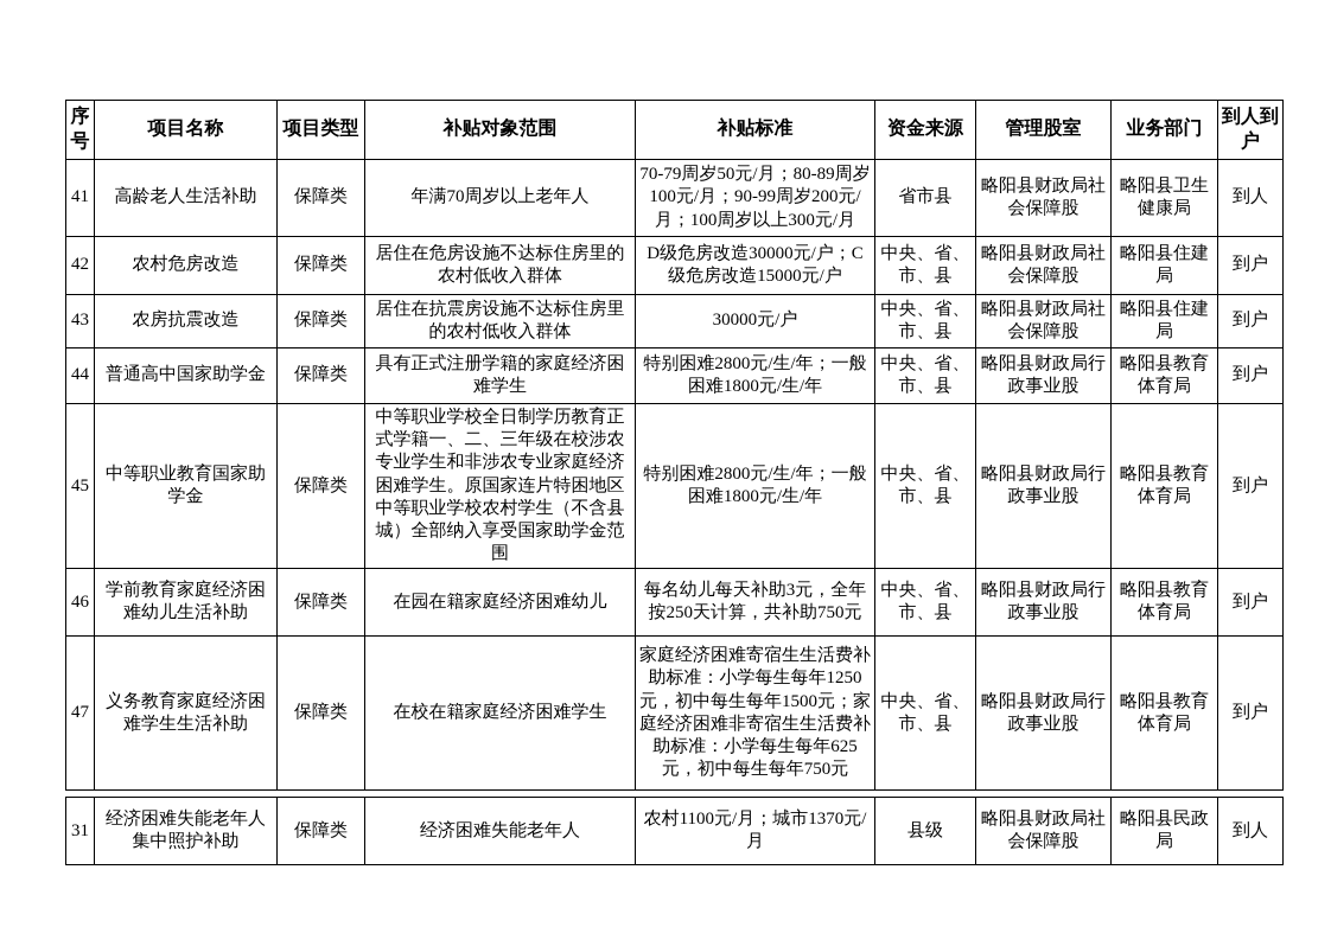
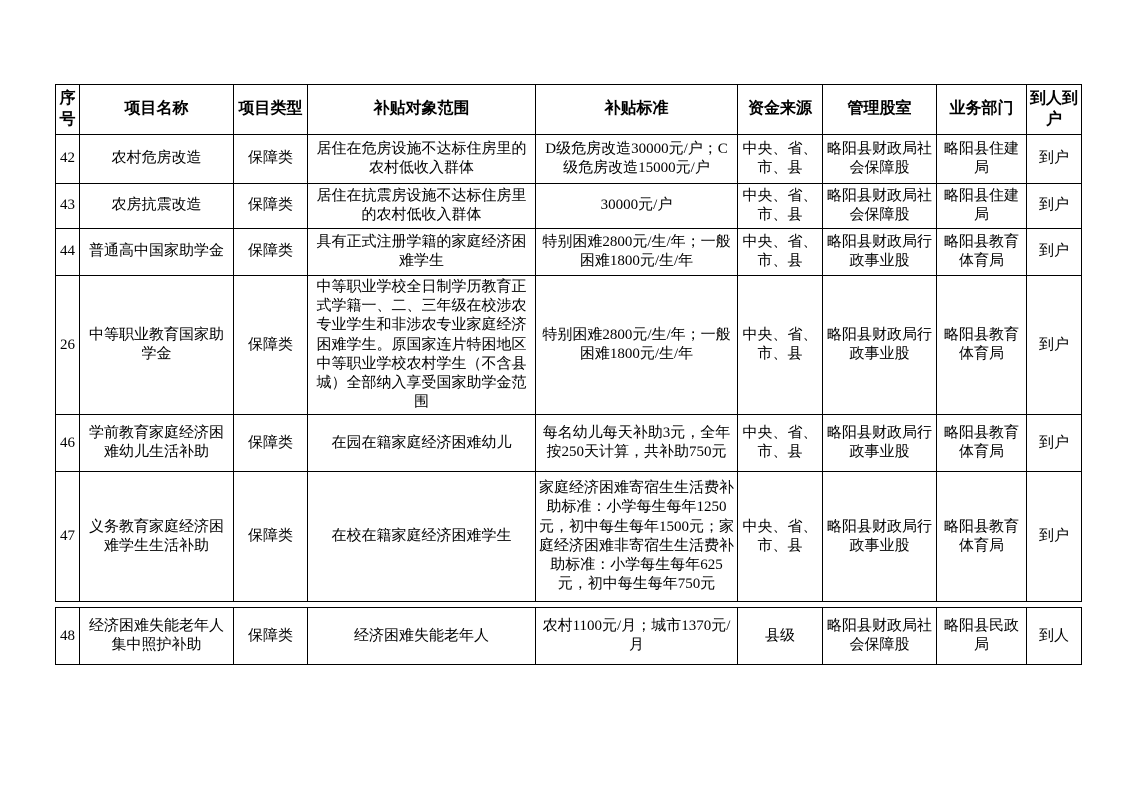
  序号	项目名称	项目类型	补贴对象范围	补贴标准	资金来源	管理股室	业务部门	到人到户
- 41	高龄老人生活补助	保障类	年满70周岁以上老年人	70-79周岁50元/月；80-89周岁100元/月；90-99周岁200元/月；100周岁以上300元/月	省市县	略阳县财政局社会保障股	略阳县卫生健康局	到人
  42	农村危房改造	保障类	居住在危房设施不达标住房里的农村低收入群体	D级危房改造30000元/户；C级危房改造15000元/户	中央、省、市、县	略阳县财政局社会保障股	略阳县住建局	到户
  43	农房抗震改造	保障类	居住在抗震房设施不达标住房里的农村低收入群体	30000元/户	中央、省、市、县	略阳县财政局社会保障股	略阳县住建局	到户
  44	普通高中国家助学金	保障类	具有正式注册学籍的家庭经济困难学生	特别困难2800元/生/年；一般困难1800元/生/年	中央、省、市、县	略阳县财政局行政事业股	略阳县教育体育局	到户
- 45	中等职业教育国家助学金	保障类	中等职业学校全日制学历教育正式学籍一、二、三年级在校涉农专业学生和非涉农专业家庭经济困难学生。原国家连片特困地区中等职业学校农村学生（不含县城）全部纳入享受国家助学金范围	特别困难2800元/生/年；一般困难1800元/生/年	中央、省、市、县	略阳县财政局行政事业股	略阳县教育体育局	到户
+ 26	中等职业教育国家助学金	保障类	中等职业学校全日制学历教育正式学籍一、二、三年级在校涉农专业学生和非涉农专业家庭经济困难学生。原国家连片特困地区中等职业学校农村学生（不含县城）全部纳入享受国家助学金范围	特别困难2800元/生/年；一般困难1800元/生/年	中央、省、市、县	略阳县财政局行政事业股	略阳县教育体育局	到户
  46	学前教育家庭经济困难幼儿生活补助	保障类	在园在籍家庭经济困难幼儿	每名幼儿每天补助3元，全年按250天计算，共补助750元	中央、省、市、县	略阳县财政局行政事业股	略阳县教育体育局	到户
  47	义务教育家庭经济困难学生生活补助	保障类	在校在籍家庭经济困难学生	家庭经济困难寄宿生生活费补助标准：小学每生每年1250元，初中每生每年1500元；家庭经济困难非寄宿生生活费补助标准：小学每生每年625元，初中每生每年750元	中央、省、市、县	略阳县财政局行政事业股	略阳县教育体育局	到户
- 31	经济困难失能老年人集中照护补助	保障类	经济困难失能老年人	农村1100元/月；城市1370元/月	县级	略阳县财政局社会保障股	略阳县民政局	到人
+ 48	经济困难失能老年人集中照护补助	保障类	经济困难失能老年人	农村1100元/月；城市1370元/月	县级	略阳县财政局社会保障股	略阳县民政局	到人
